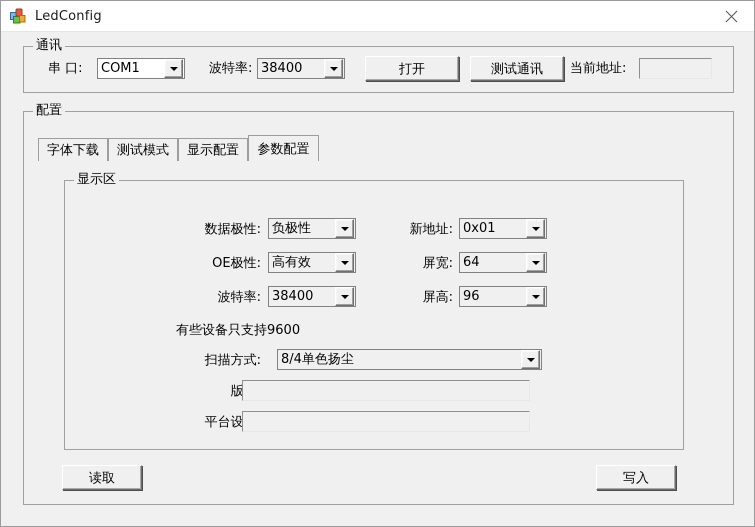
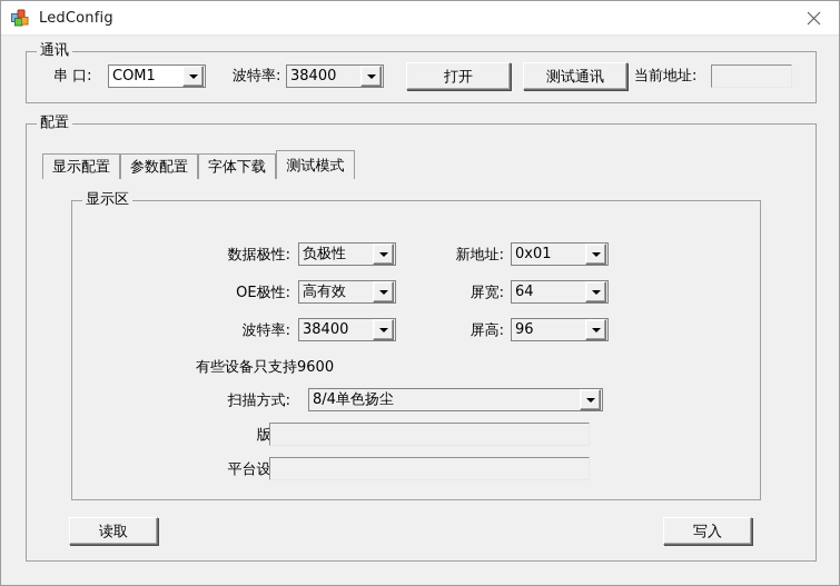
  LedConfig
  通讯
  串 口:
  COM1
  波特率:
  38400
  打开
  测试通讯
  当前地址:
  配置
- 字体下载
+ 显示配置
- 测试模式
+ 参数配置
- 显示配置
+ 字体下载
- 参数配置
+ 测试模式
  显示区
  数据极性:
  负极性
  新地址:
  0x01
  OE极性:
  高有效
  屏宽:
  64
  波特率:
  38400
  屏高:
  96
  有些设备只支持9600
  扫描方式:
  8/4单色扬尘
  读取
  写入
